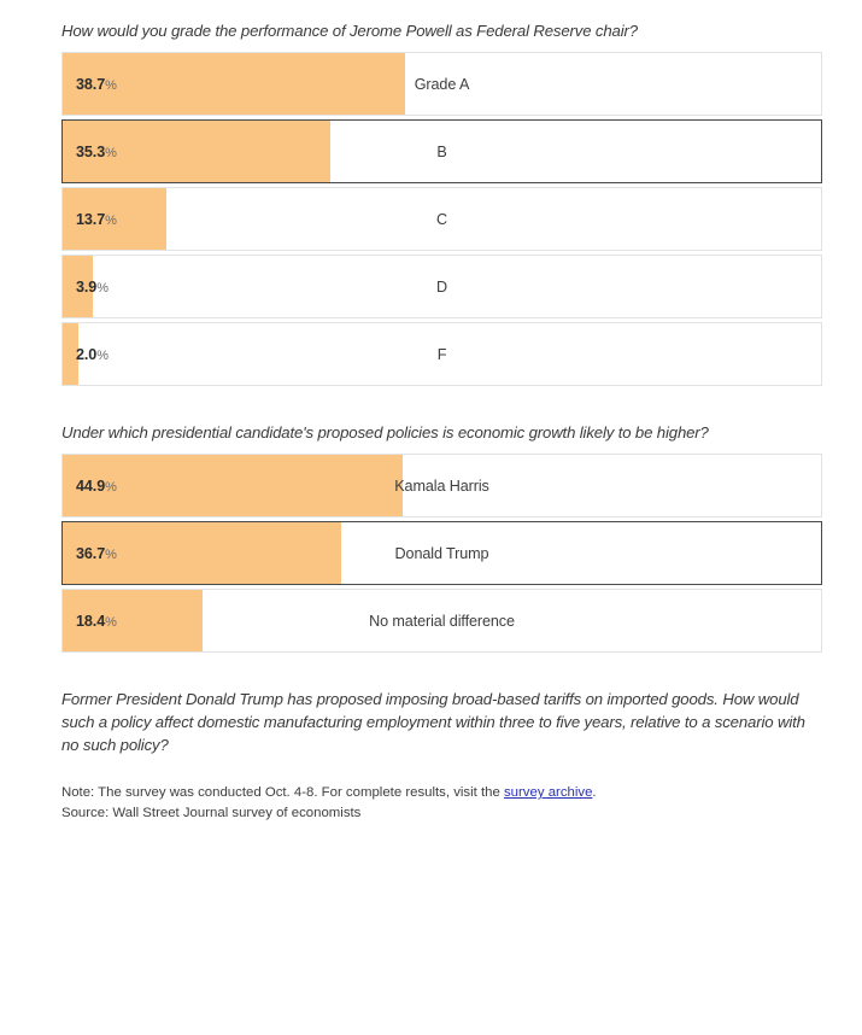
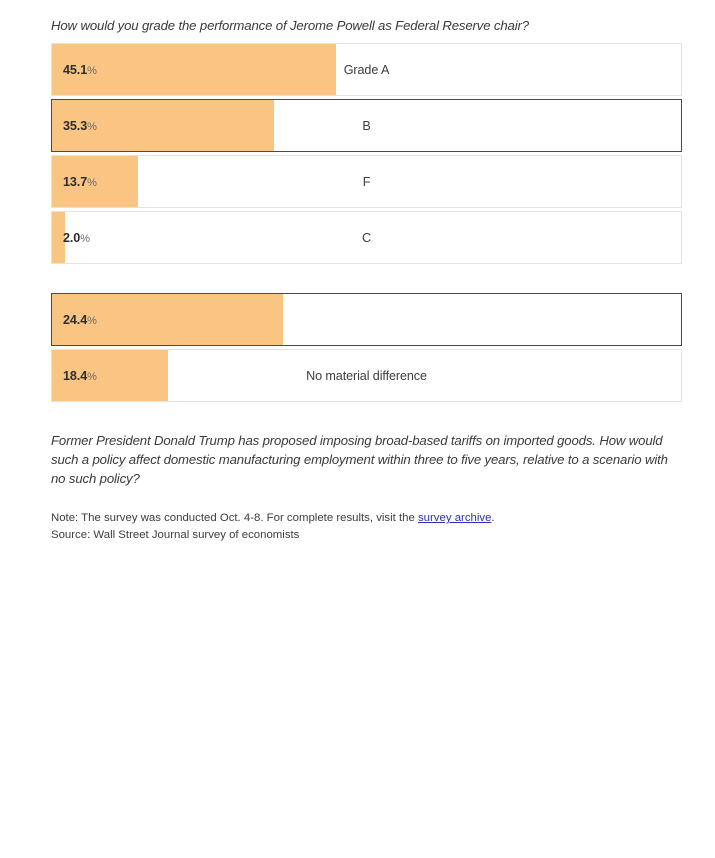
  How would you grade the performance of Jerome Powell as Federal Reserve chair?
  Grade A
- 38.7%
+ 45.1%
  B
  35.3%
- C
+ F
  13.7%
- D
- 3.9%
- F
+ C
  2.0%
- Under which presidential candidate's proposed policies is economic growth likely to be higher?
- Kamala Harris
- 44.9%
- Donald Trump
- 36.7%
+ 24.4%
  No material difference
  18.4%
  Former President Donald Trump has proposed imposing broad-based tariffs on imported goods. How would such a policy affect domestic manufacturing employment within three to five years, relative to a scenario with no such policy?
  Note: The survey was conducted Oct. 4-8. For complete results, visit the survey archive.
  Source: Wall Street Journal survey of economists
